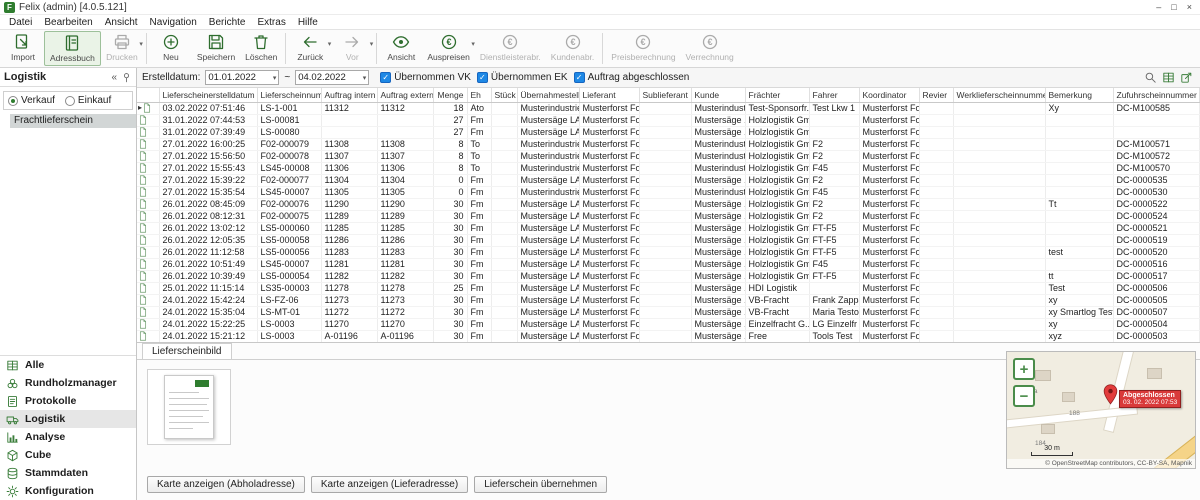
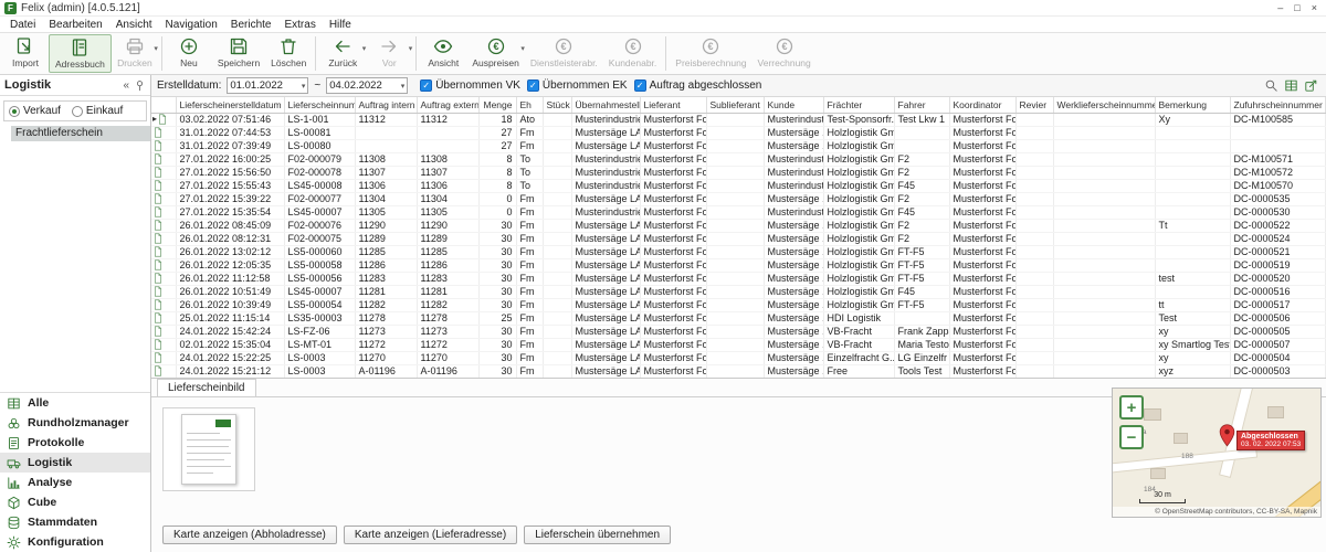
  F
  Felix (admin) [4.0.5.121]
  –
  □
  ×
  Datei
  Bearbeiten
  Ansicht
  Navigation
  Berichte
  Extras
  Hilfe
  Import
  Adressbuch
  Drucken
  Neu
  Speichern
  Löschen
  Zurück
  Vor
  Ansicht
  €
  Auspreisen
  €
  Dienstleisterabr.
  €
  Kundenabr.
  €
  Preisberechnung
  €
  Verrechnung
  Logistik
  «
  Verkauf
  Einkauf
  Frachtlieferschein
  Alle
  Rundholzmanager
  Protokolle
  Logistik
  Analyse
  Cube
  Stammdaten
  Konfiguration
  Erstelldatum:
  01.01.2022
  ~
  04.02.2022
  ✓
  Übernommen VK
  ✓
  Übernommen EK
  ✓
  Auftrag abgeschlossen
  	Lieferscheinerstelldatum	Lieferscheinnum	Auftrag intern	Auftrag extern	Menge	Eh	Stück	Übernahmestel	Lieferant	Sublieferant	Kunde	Frächter	Fahrer	Koordinator	Revier	Werklieferscheinnumm	Bemerkung	Zufuhrscheinnummer
  ▸	03.02.2022 07:51:46	LS-1-001	11312	11312	18	Ato		Musterindustri	Musterforst Fo		Musterindust	Test-Sponsorfr.	Test Lkw 1	Musterforst Fo			Xy	DC-M100585
  	31.01.2022 07:44:53	LS-00081			27	Fm		Mustersäge LA	Musterforst Fo		Mustersäge	Holzlogistik Gm		Musterforst Fo
  	31.01.2022 07:39:49	LS-00080			27	Fm		Mustersäge LA	Musterforst Fo		Mustersäge	Holzlogistik Gm		Musterforst Fo
  	27.01.2022 16:00:25	F02-000079	11308	11308	8	To		Musterindustri	Musterforst Fo		Musterindust	Holzlogistik Gm	F2	Musterforst Fo				DC-M100571
  	27.01.2022 15:56:50	F02-000078	11307	11307	8	To		Musterindustri	Musterforst Fo		Musterindust	Holzlogistik Gm	F2	Musterforst Fo				DC-M100572
  	27.01.2022 15:55:43	LS45-00008	11306	11306	8	To		Musterindustri	Musterforst Fo		Musterindust	Holzlogistik Gm	F45	Musterforst Fo				DC-M100570
  	27.01.2022 15:39:22	F02-000077	11304	11304	0	Fm		Mustersäge LA	Musterforst Fo		Mustersäge	Holzlogistik Gm	F2	Musterforst Fo				DC-0000535
  	27.01.2022 15:35:54	LS45-00007	11305	11305	0	Fm		Musterindustri	Musterforst Fo		Musterindust	Holzlogistik Gm	F45	Musterforst Fo				DC-0000530
  	26.01.2022 08:45:09	F02-000076	11290	11290	30	Fm		Mustersäge LA	Musterforst Fo		Mustersäge	Holzlogistik Gm	F2	Musterforst Fo			Tt	DC-0000522
  	26.01.2022 08:12:31	F02-000075	11289	11289	30	Fm		Mustersäge LA	Musterforst Fo		Mustersäge	Holzlogistik Gm	F2	Musterforst Fo				DC-0000524
  	26.01.2022 13:02:12	LS5-000060	11285	11285	30	Fm		Mustersäge LA	Musterforst Fo		Mustersäge	Holzlogistik Gm	FT-F5	Musterforst Fo				DC-0000521
  	26.01.2022 12:05:35	LS5-000058	11286	11286	30	Fm		Mustersäge LA	Musterforst Fo		Mustersäge	Holzlogistik Gm	FT-F5	Musterforst Fo				DC-0000519
  	26.01.2022 11:12:58	LS5-000056	11283	11283	30	Fm		Mustersäge LA	Musterforst Fo		Mustersäge	Holzlogistik Gm	FT-F5	Musterforst Fo			test	DC-0000520
  	26.01.2022 10:51:49	LS45-00007	11281	11281	30	Fm		Mustersäge LA	Musterforst Fo		Mustersäge	Holzlogistik Gm	F45	Musterforst Fo				DC-0000516
  	26.01.2022 10:39:49	LS5-000054	11282	11282	30	Fm		Mustersäge LA	Musterforst Fo		Mustersäge	Holzlogistik Gm	FT-F5	Musterforst Fo			tt	DC-0000517
  	25.01.2022 11:15:14	LS35-00003	11278	11278	25	Fm		Mustersäge LA	Musterforst Fo		Mustersäge	HDI Logistik		Musterforst Fo			Test	DC-0000506
  	24.01.2022 15:42:24	LS-FZ-06	11273	11273	30	Fm		Mustersäge LA	Musterforst Fo		Mustersäge	VB-Fracht	Frank Zapp	Musterforst Fo			xy	DC-0000505
- 	24.01.2022 15:35:04	LS-MT-01	11272	11272	30	Fm		Mustersäge LA	Musterforst Fo		Mustersäge	VB-Fracht	Maria Testo	Musterforst Fo			xy Smartlog Tes	DC-0000507
+ 	02.01.2022 15:35:04	LS-MT-01	11272	11272	30	Fm		Mustersäge LA	Musterforst Fo		Mustersäge	VB-Fracht	Maria Testo	Musterforst Fo			xy Smartlog Tes	DC-0000507
  	24.01.2022 15:22:25	LS-0003	11270	11270	30	Fm		Mustersäge LA	Musterforst Fo		Mustersäge	Einzelfracht G..	LG Einzelfr	Musterforst Fo			xy	DC-0000504
  	24.01.2022 15:21:12	LS-0003	A-01196	A-01196	30	Fm		Mustersäge LA	Musterforst Fo		Mustersäge	Free	Tools Test	Musterforst Fo			xyz	DC-0000503
  Lieferscheinbild
  +
  −
  Karte anzeigen (Abholadresse)
  Karte anzeigen (Lieferadresse)
  Lieferschein übernehmen
